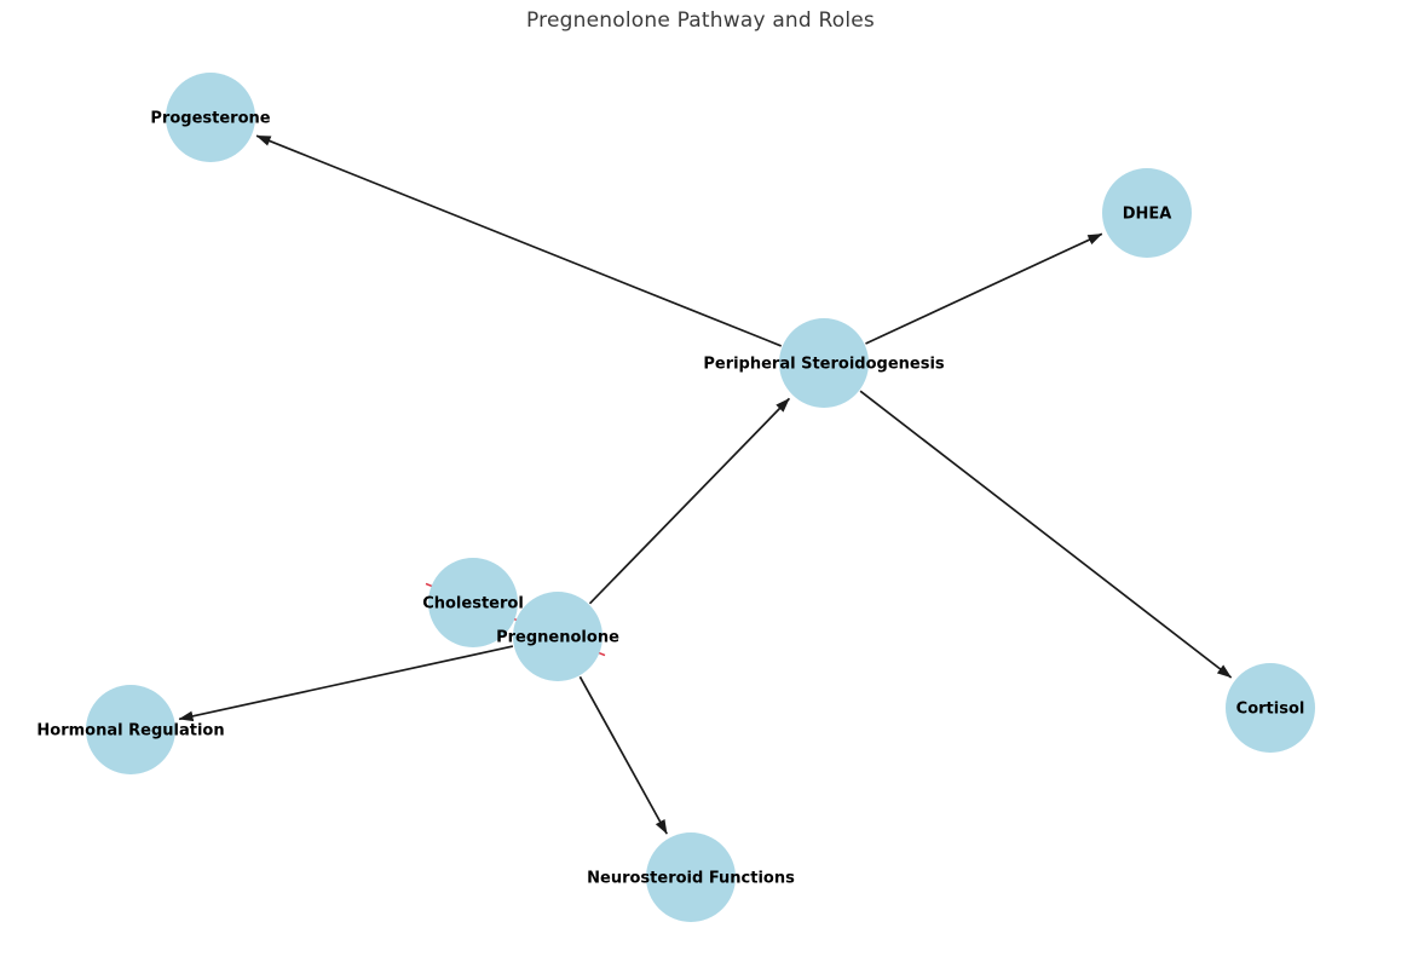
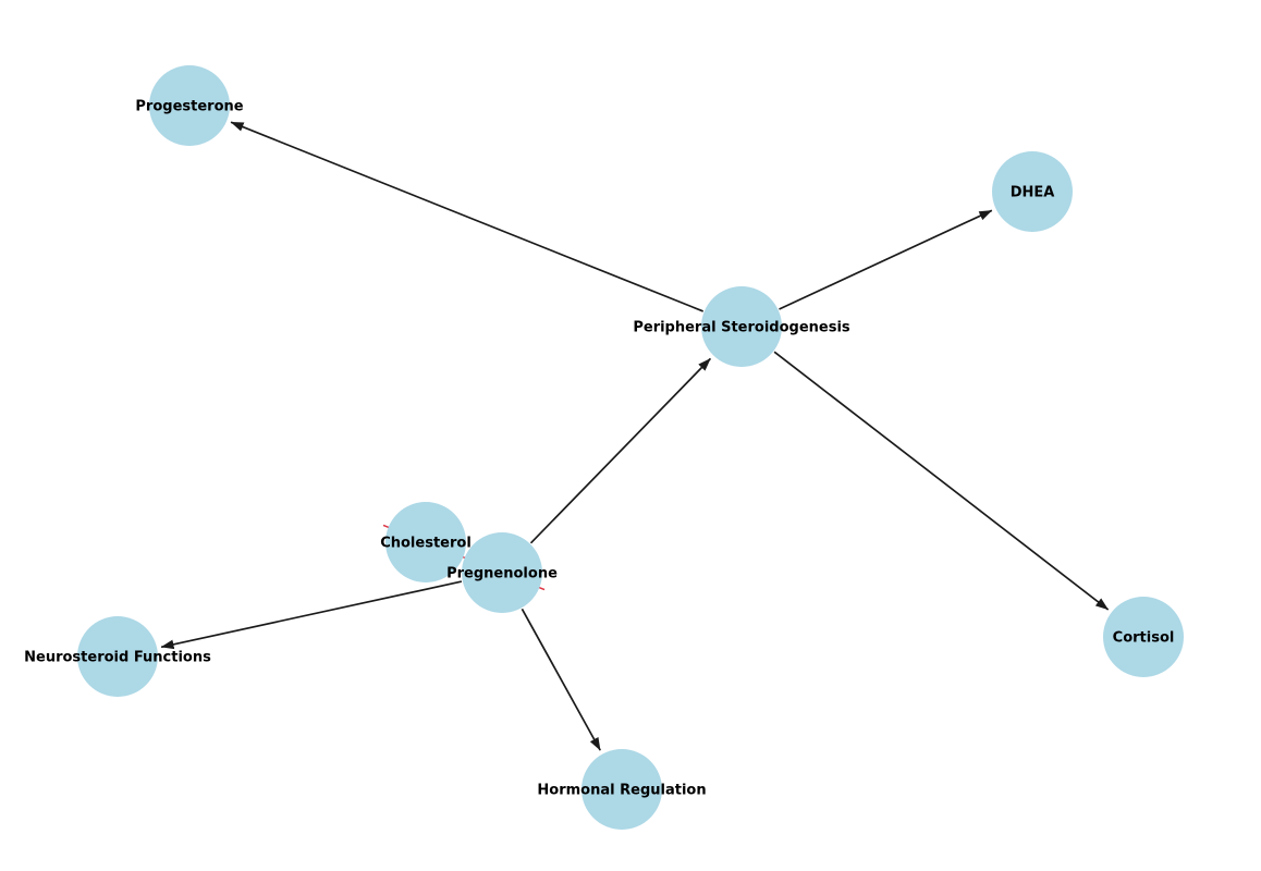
- Pregnenolone Pathway and Roles
  Progesterone
  DHEA
  Peripheral Steroidogenesis
  Cholesterol
  Pregnenolone
- Hormonal Regulation
+ Neurosteroid Functions
  Cortisol
- Neurosteroid Functions
+ Hormonal Regulation
